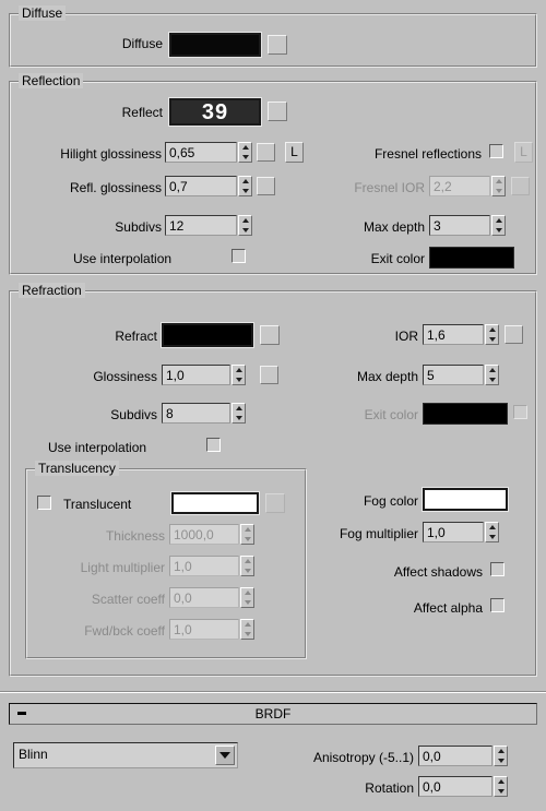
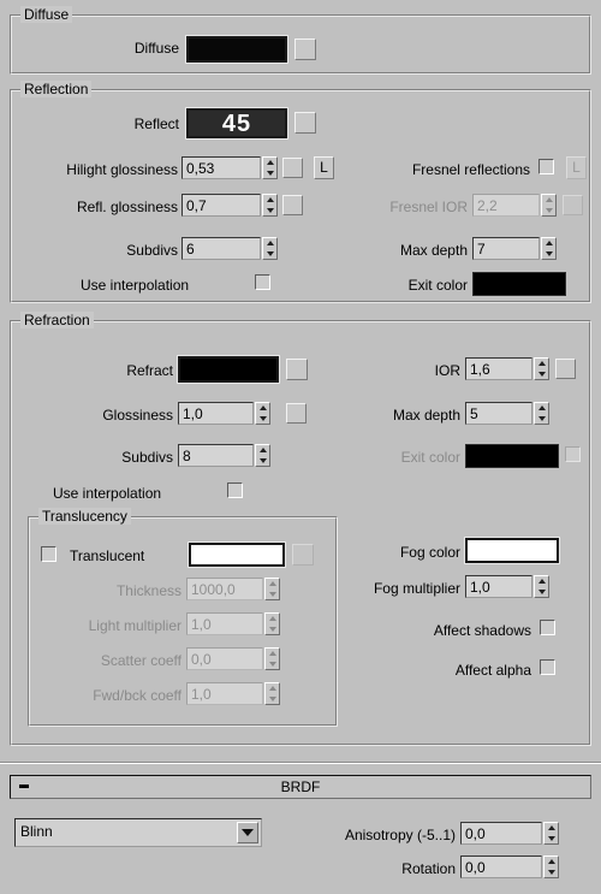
  Diffuse
  Diffuse
  Reflection
  Reflect
- 39
+ 45
  Hilight glossiness
- 0,65
+ 0,53
  L
  Fresnel reflections
  L
  Refl. glossiness
  0,7
  Fresnel IOR
  2,2
  Subdivs
- 12
+ 6
  Max depth
- 3
+ 7
  Use interpolation
  Exit color
  Refraction
  Refract
  IOR
  1,6
  Glossiness
  1,0
  Max depth
  5
  Subdivs
  8
  Exit color
  Use interpolation
  Translucency
  Translucent
  Thickness
  1000,0
  Light multiplier
  1,0
  Scatter coeff
  0,0
  Fwd/bck coeff
  1,0
  Fog color
  Fog multiplier
  1,0
  Affect shadows
  Affect alpha
  BRDF
  Blinn
  Anisotropy (-5..1)
  0,0
  Rotation
  0,0
